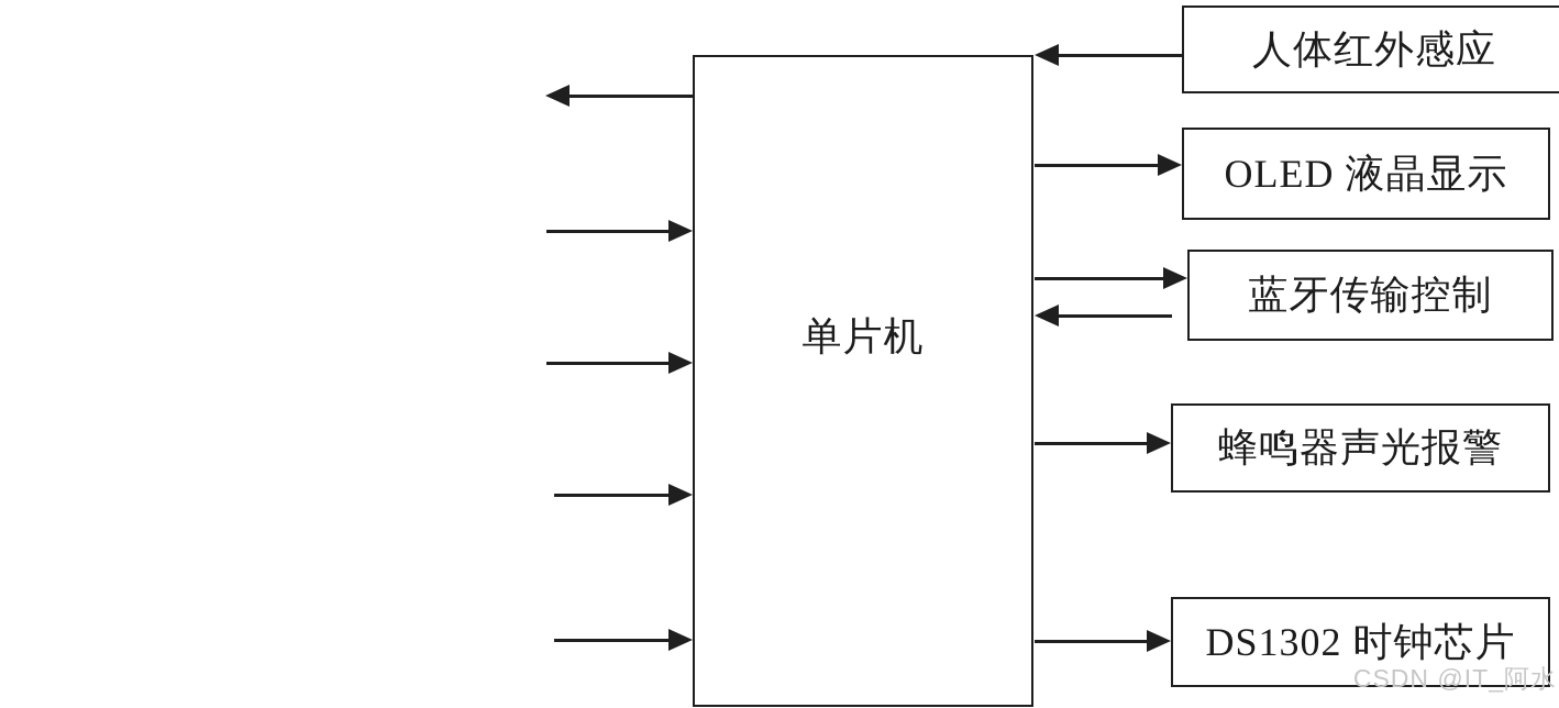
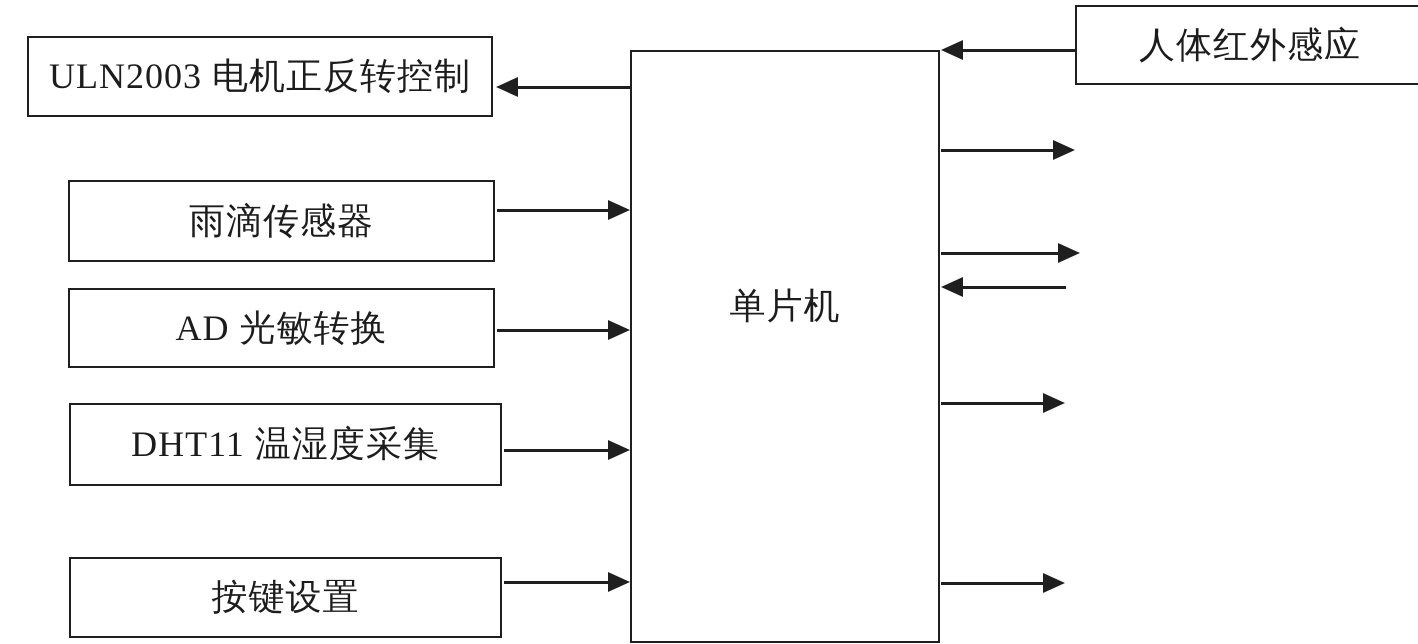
  单片机
+ ULN2003 电机正反转控制
+ 雨滴传感器
+ AD 光敏转换
+ DHT11 温湿度采集
+ 按键设置
  人体红外感应
- OLED 液晶显示
- 蓝牙传输控制
- 蜂鸣器声光报警
- DS1302 时钟芯片
- CSDN @IT_阿水
